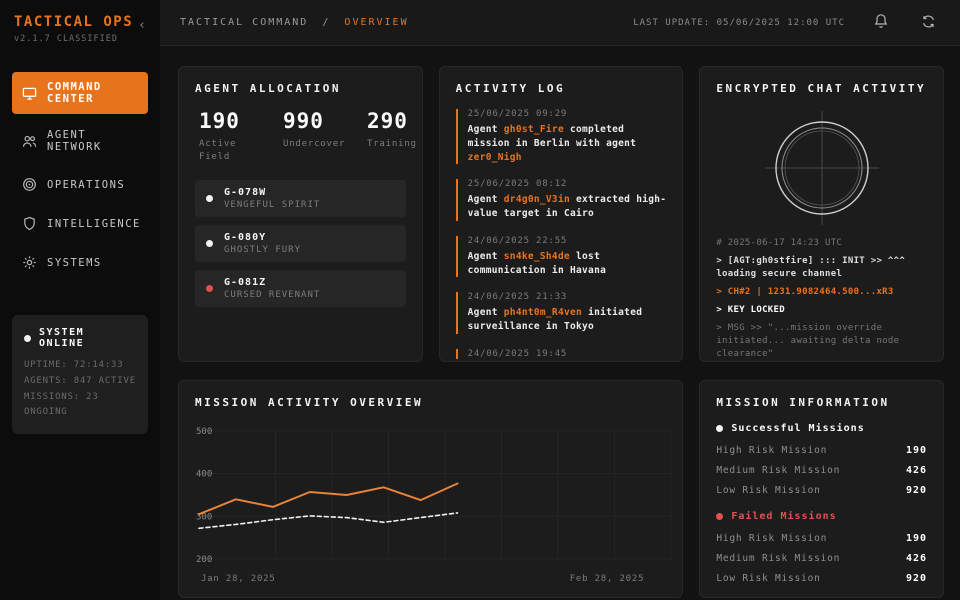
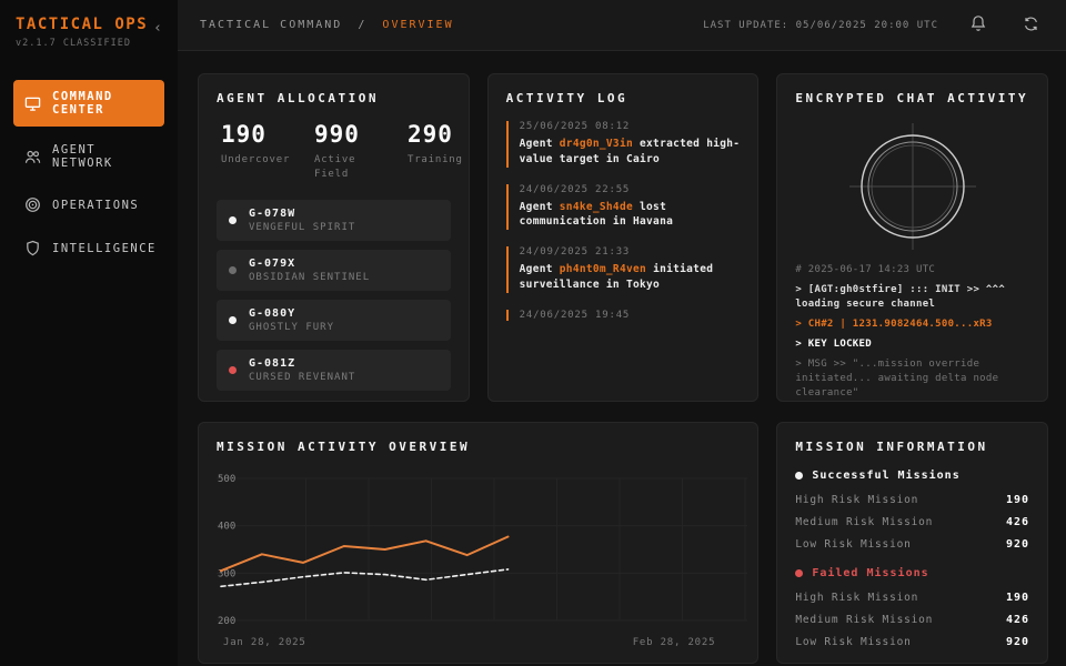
  TACTICAL OPS
  v2.1.7 CLASSIFIED
  ‹
  COMMAND CENTER
  AGENT NETWORK
  OPERATIONS
  INTELLIGENCE
- SYSTEMS
- SYSTEM ONLINE
- UPTIME: 72:14:33
- AGENTS: 847 ACTIVE
- MISSIONS: 23 ONGOING
  TACTICAL COMMAND / OVERVIEW
- LAST UPDATE: 05/06/2025 12:00 UTC
+ LAST UPDATE: 05/06/2025 20:00 UTC
  AGENT ALLOCATION
  190
- Active Field
+ Undercover
  990
- Undercover
+ Active Field
  290
  Training
  G-078W
  VENGEFUL SPIRIT
+ G-079X
+ OBSIDIAN SENTINEL
  G-080Y
  GHOSTLY FURY
  G-081Z
  CURSED REVENANT
  ACTIVITY LOG
- 25/06/2025 09:29
- Agent gh0st_Fire completed mission in Berlin with agent zer0_Nigh
  25/06/2025 08:12
  Agent dr4g0n_V3in extracted high-value target in Cairo
  24/06/2025 22:55
  Agent sn4ke_Sh4de lost communication in Havana
- 24/06/2025 21:33
+ 24/09/2025 21:33
  Agent ph4nt0m_R4ven initiated surveillance in Tokyo
  24/06/2025 19:45
  ENCRYPTED CHAT ACTIVITY
  # 2025-06-17 14:23 UTC
  > [AGT:gh0stfire] ::: INIT >> ^^^ loading secure channel
  > CH#2 | 1231.9082464.500...xR3
  > KEY LOCKED
  > MSG >> "...mission override initiated... awaiting delta node clearance"
  MISSION ACTIVITY OVERVIEW
  500
  400
  300
  200
  Jan 28, 2025
  Feb 28, 2025
  MISSION INFORMATION
  Successful Missions
  High Risk Mission
  190
  Medium Risk Mission
  426
  Low Risk Mission
  920
  Failed Missions
  High Risk Mission
  190
  Medium Risk Mission
  426
  Low Risk Mission
  920
